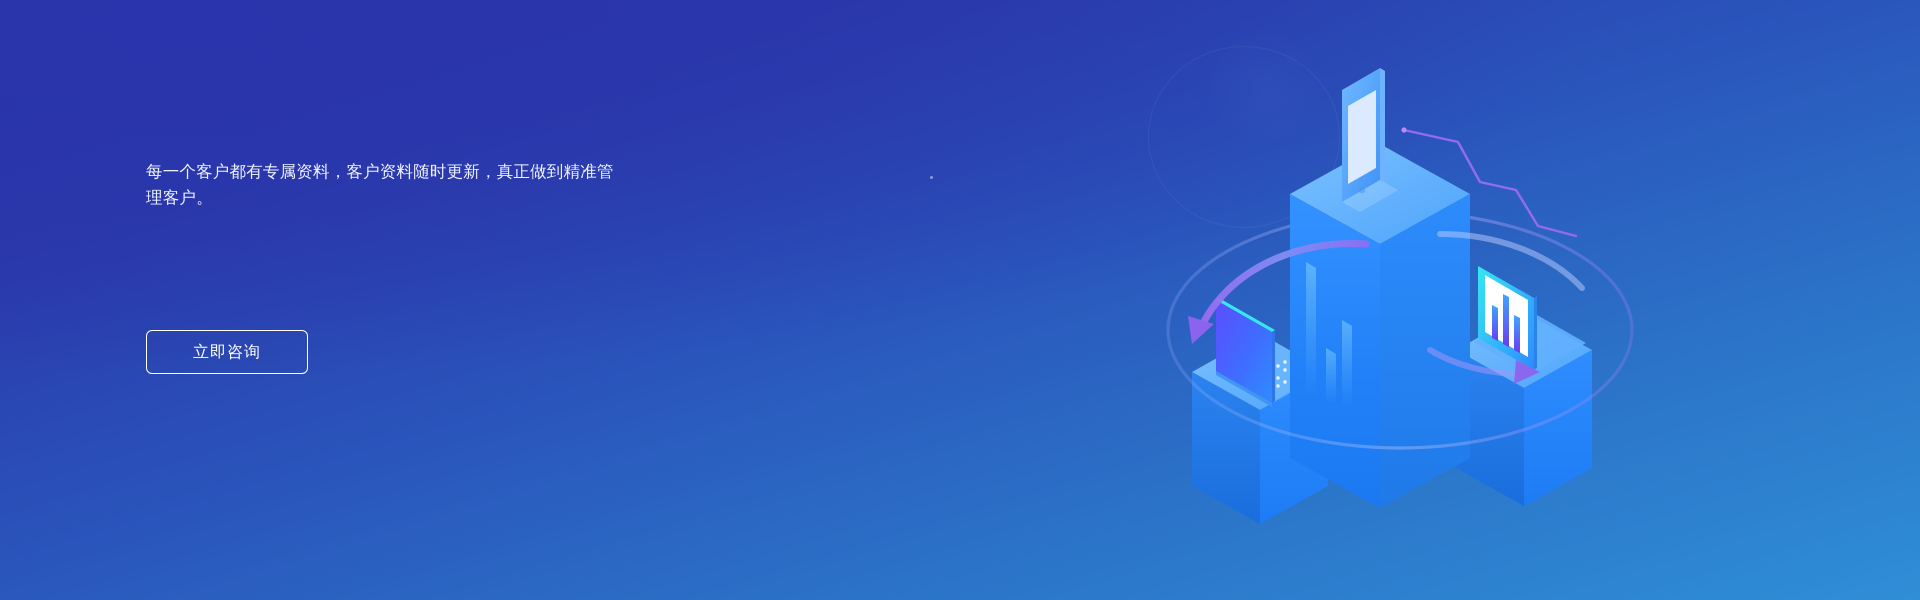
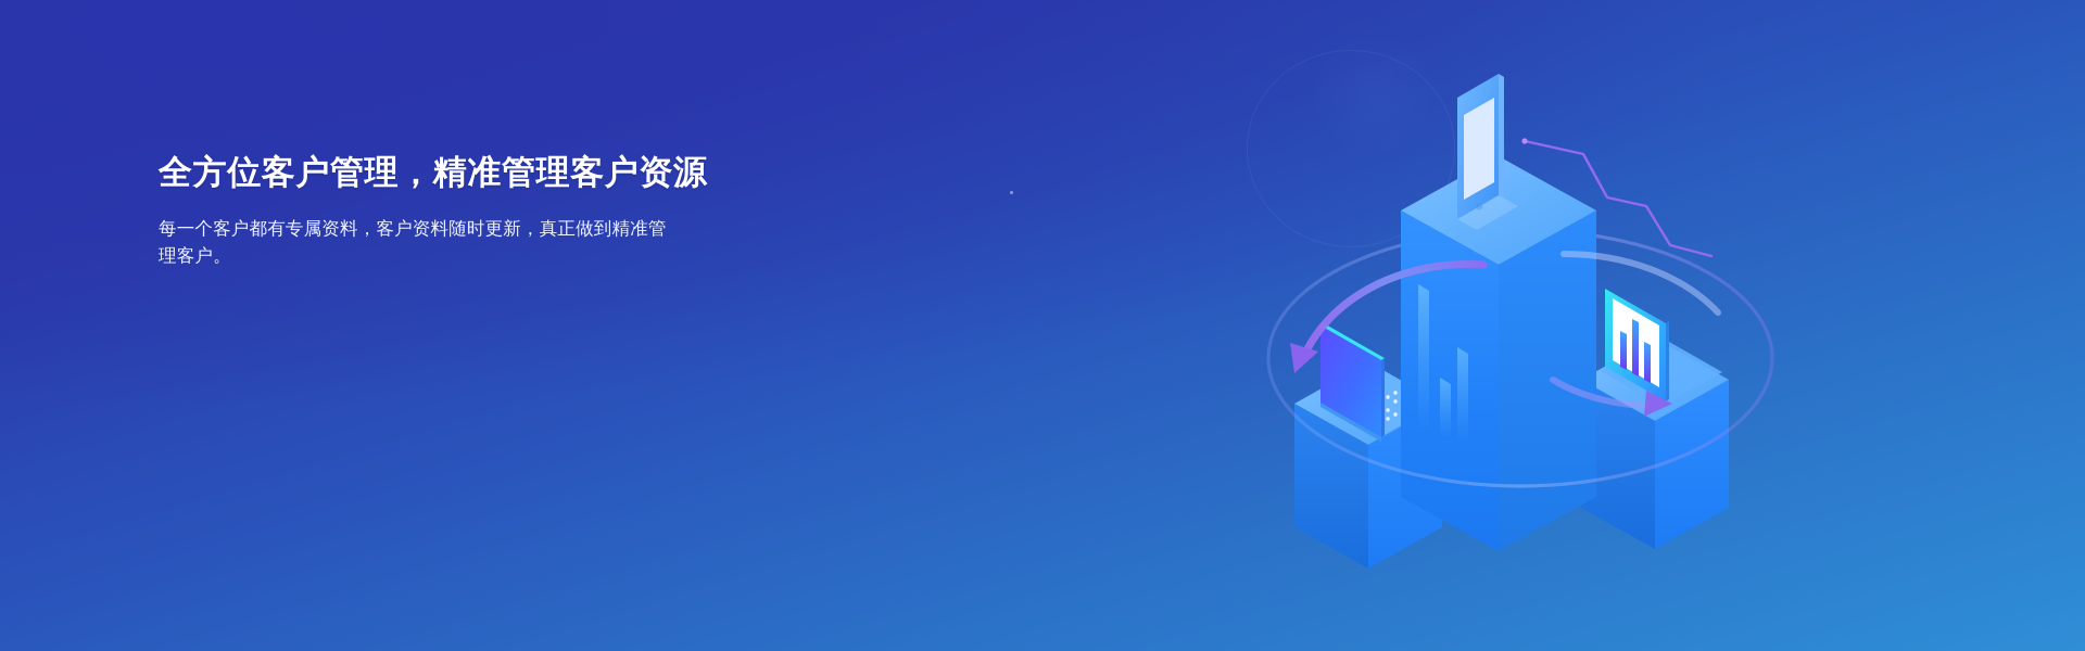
+ 全方位客户管理，精准管理客户资源
  每一个客户都有专属资料，客户资料随时更新，真正做到精准管理客户。
- 立即咨询
